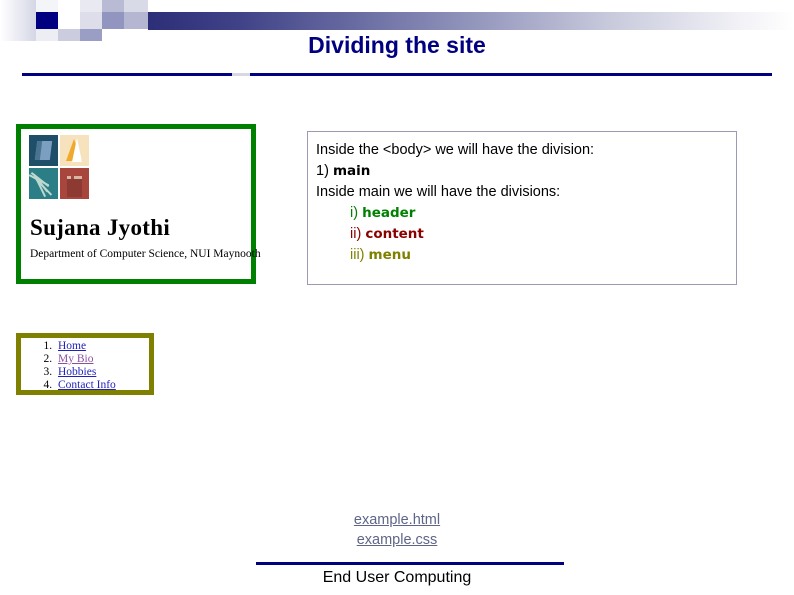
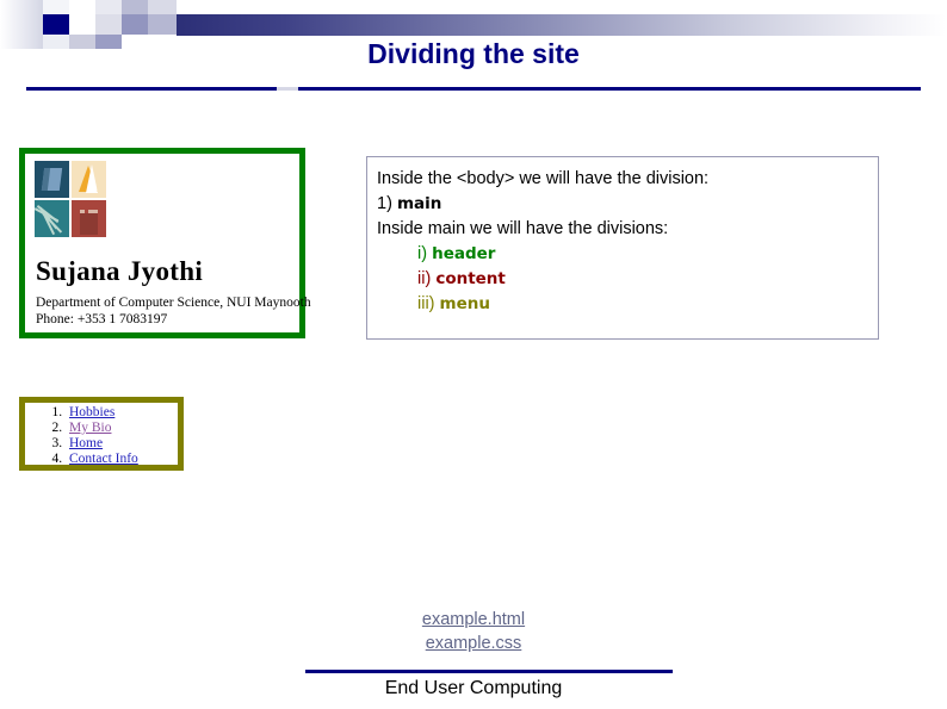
  Dividing the site
  Sujana Jyothi
  Department of Computer Science, NUI Maynooth
+ Phone: +353 1 7083197
- Home
+ Hobbies
  My Bio
- Hobbies
+ Home
  Contact Info
  Inside the <body> we will have the division:
  1) main
  Inside main we will have the divisions:
  i) header
  ii) content
  iii) menu
  example.html
  example.css
  End User Computing
